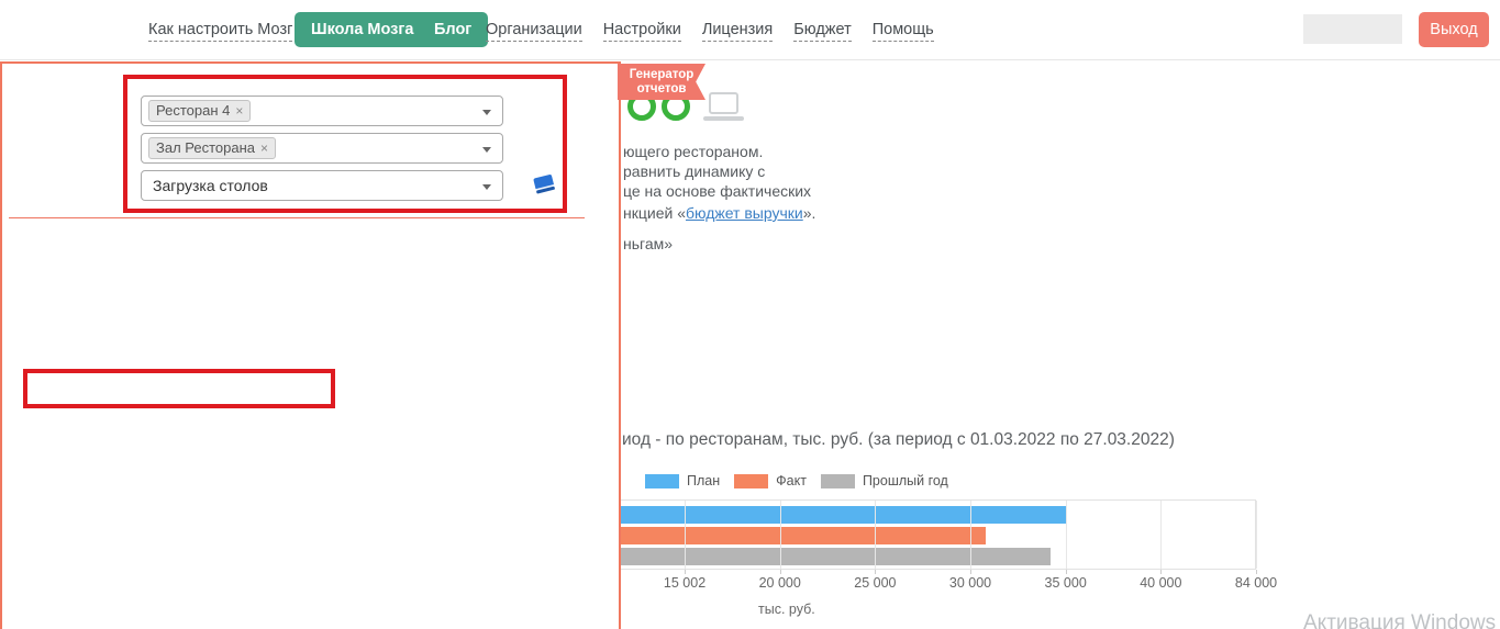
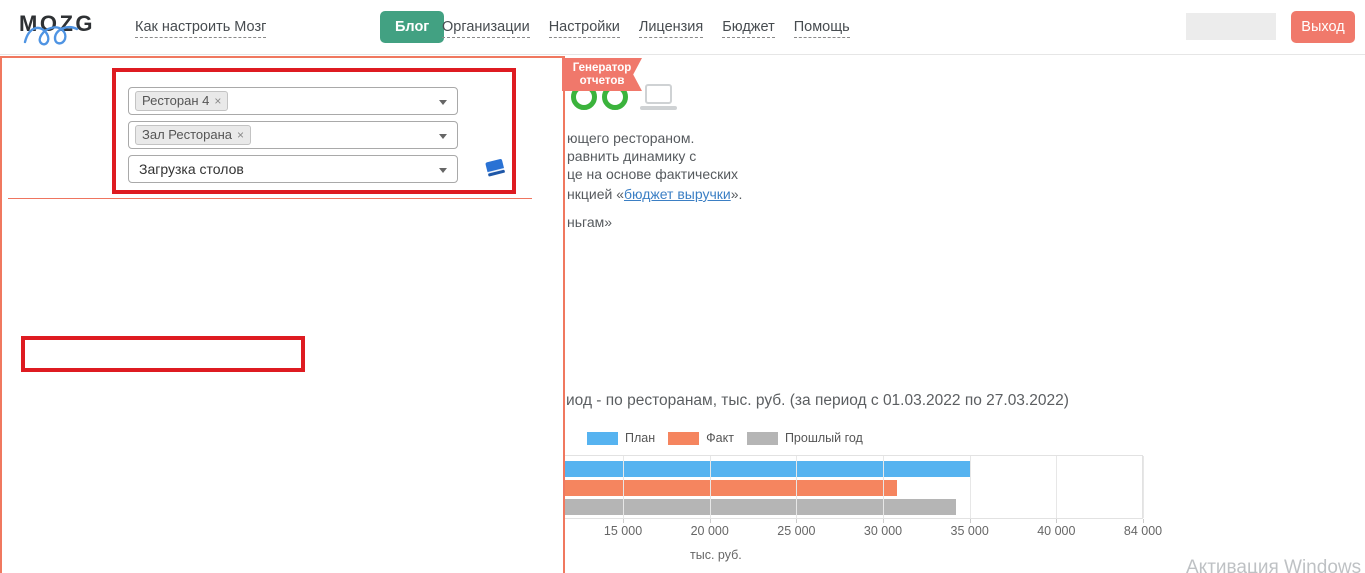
+ MOZG
  Как настроить Мозг
- Школа Мозга
  Блог
  Организации
  Настройки
  Лицензия
  Бюджет
  Помощь
  Выход
  Ресторан 4 ×
  Зал Ресторана ×
  Загрузка столов
  Генератор
  отчетов
  ющего рестораном.
  равнить динамику с
  це на основе фактических
  нкцией «бюджет выручки».
  ньгам»
  иод - по ресторанам, тыс. руб. (за период с 01.03.2022 по 27.03.2022)
  План
  Факт
  Прошлый год
- 15 002
+ 15 000
  20 000
  25 000
  30 000
  35 000
  40 000
  84 000
  тыс. руб.
  Активация Windows
